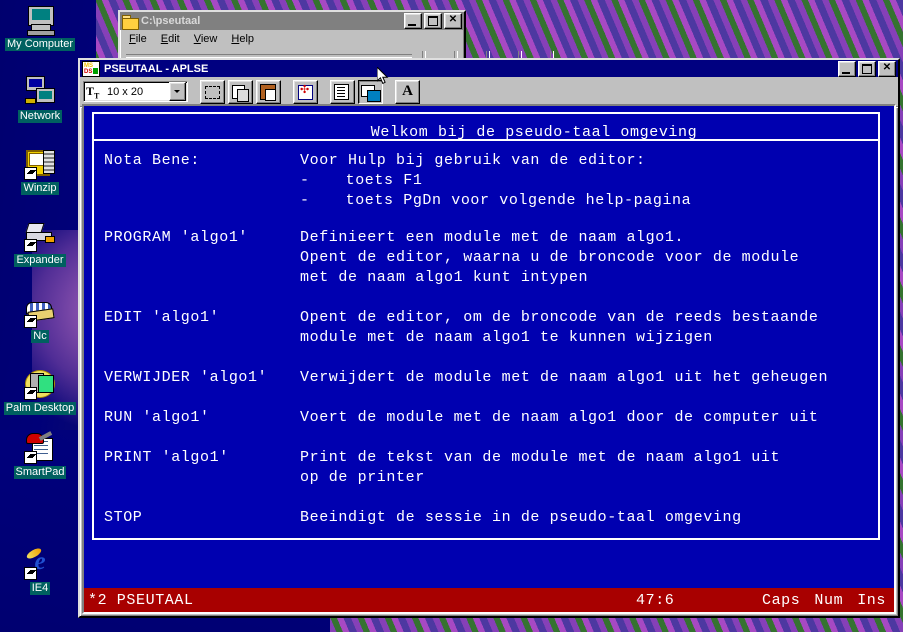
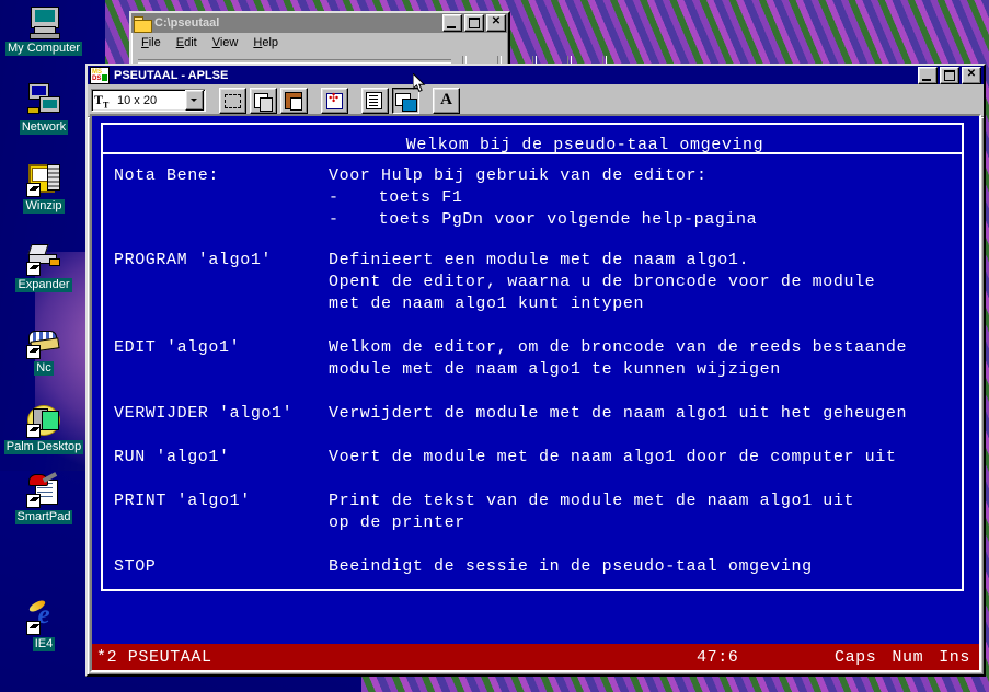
  My Computer
  Network
  Winzip
  Expander
  Nc
  Palm Desktop
  SmartPad
  e
  IE4
  C:\pseutaal
  ✕
  File
  Edit
  View
  Help
  PSEUTAAL - APLSE
  ✕
  TT
  10 x 20
  A
  Welkom bij de pseudo-taal omgeving
  Nota Bene:
  Voor Hulp bij gebruik van de editor:
  - toets F1
  - toets PgDn voor volgende help-pagina
  PROGRAM 'algo1'
  Definieert een module met de naam algo1.
  Opent de editor, waarna u de broncode voor de module
  met de naam algo1 kunt intypen
  EDIT 'algo1'
- Opent de editor, om de broncode van de reeds bestaande
+ Welkom de editor, om de broncode van de reeds bestaande
  module met de naam algo1 te kunnen wijzigen
  VERWIJDER 'algo1'
  Verwijdert de module met de naam algo1 uit het geheugen
  RUN 'algo1'
  Voert de module met de naam algo1 door de computer uit
  PRINT 'algo1'
  Print de tekst van de module met de naam algo1 uit
  op de printer
  STOP
  Beeindigt de sessie in de pseudo-taal omgeving
  *2 PSEUTAAL
  47:6
  Caps
  Num
  Ins
